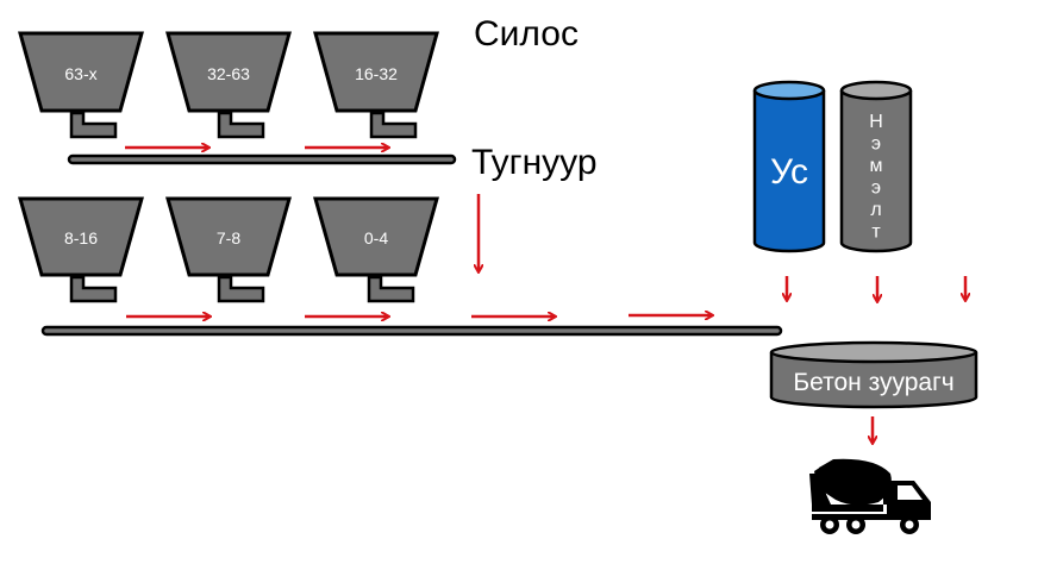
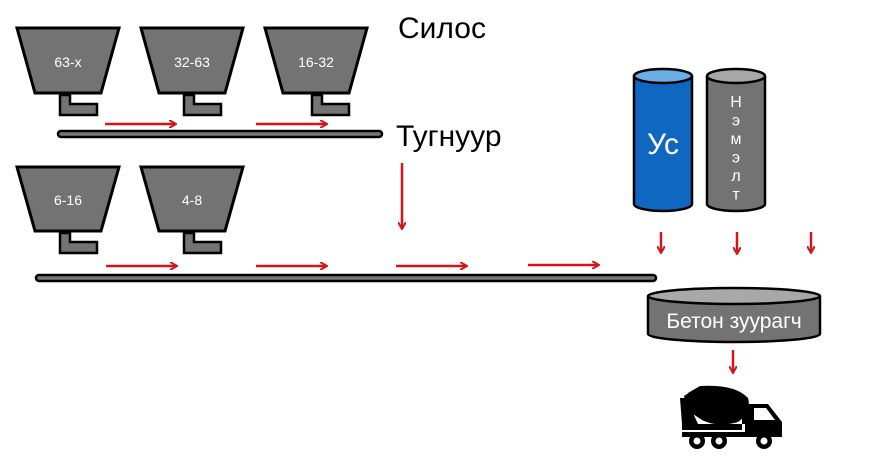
  63-x
  32-63
  16-32
  Силос
  Тугнуур
- 8-16
+ 6-16
- 7-8
+ 4-8
- 0-4
  Ус
  Н э м э л т
  Бетон зуурагч
